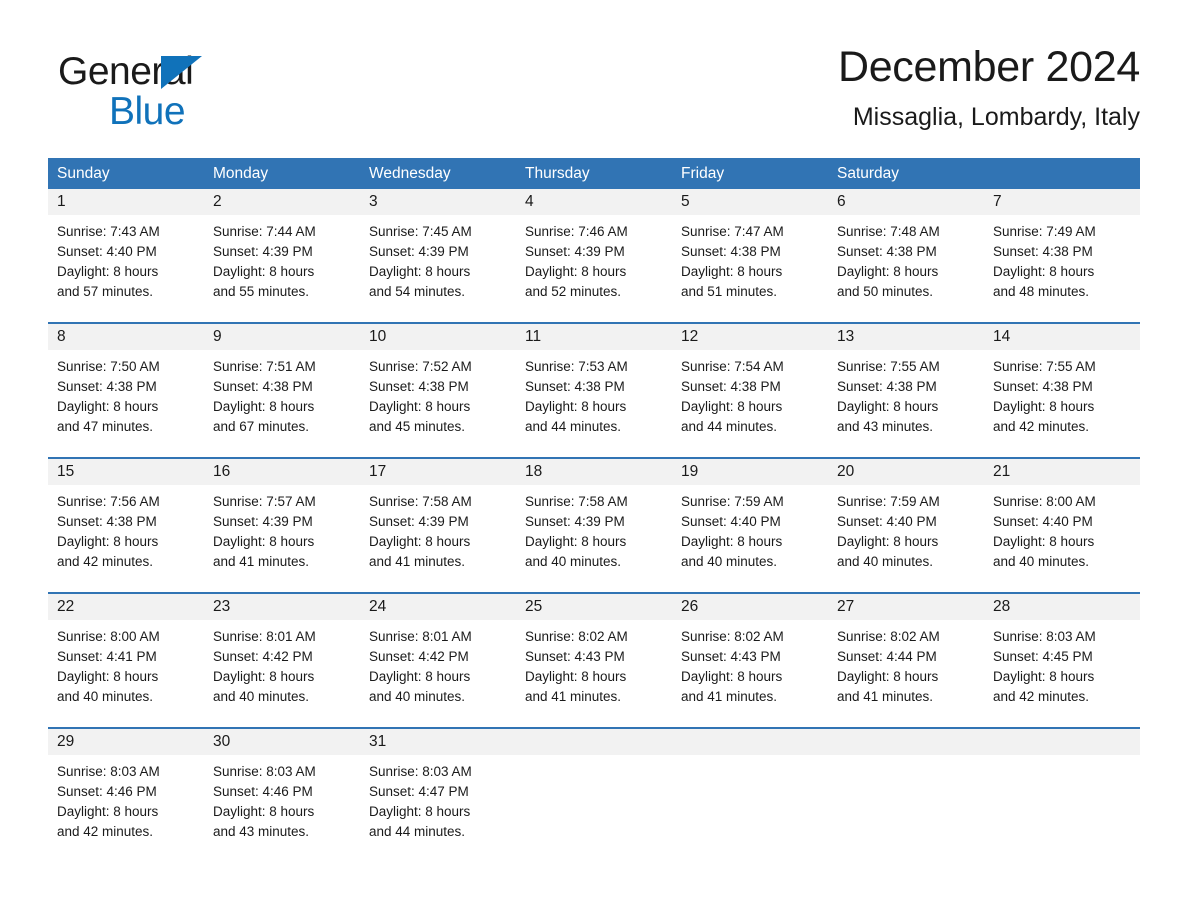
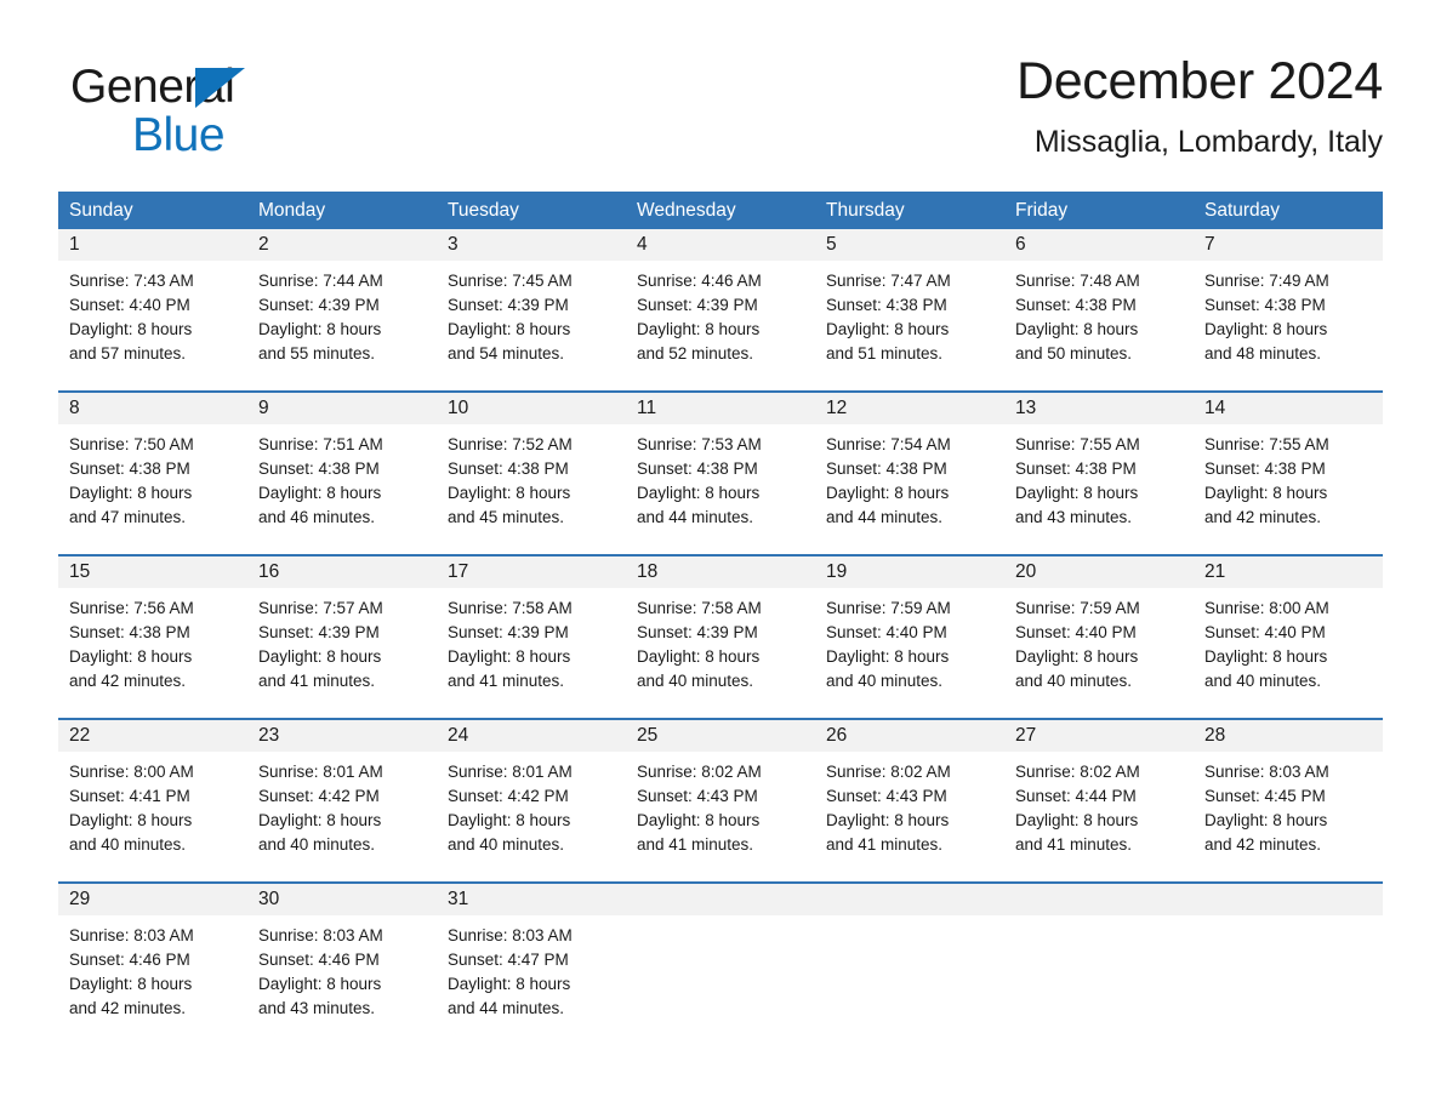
  General
  Blue
  December 2024
  Missaglia, Lombardy, Italy
  Sunday
  Monday
+ Tuesday
  Wednesday
  Thursday
  Friday
  Saturday
  1
  Sunrise: 7:43 AM
  Sunset: 4:40 PM
  Daylight: 8 hours
  and 57 minutes.
  2
  Sunrise: 7:44 AM
  Sunset: 4:39 PM
  Daylight: 8 hours
  and 55 minutes.
  3
  Sunrise: 7:45 AM
  Sunset: 4:39 PM
  Daylight: 8 hours
  and 54 minutes.
  4
- Sunrise: 7:46 AM
+ Sunrise: 4:46 AM
  Sunset: 4:39 PM
  Daylight: 8 hours
  and 52 minutes.
  5
  Sunrise: 7:47 AM
  Sunset: 4:38 PM
  Daylight: 8 hours
  and 51 minutes.
  6
  Sunrise: 7:48 AM
  Sunset: 4:38 PM
  Daylight: 8 hours
  and 50 minutes.
  7
  Sunrise: 7:49 AM
  Sunset: 4:38 PM
  Daylight: 8 hours
  and 48 minutes.
  8
  Sunrise: 7:50 AM
  Sunset: 4:38 PM
  Daylight: 8 hours
  and 47 minutes.
  9
  Sunrise: 7:51 AM
  Sunset: 4:38 PM
  Daylight: 8 hours
- and 67 minutes.
+ and 46 minutes.
  10
  Sunrise: 7:52 AM
  Sunset: 4:38 PM
  Daylight: 8 hours
  and 45 minutes.
  11
  Sunrise: 7:53 AM
  Sunset: 4:38 PM
  Daylight: 8 hours
  and 44 minutes.
  12
  Sunrise: 7:54 AM
  Sunset: 4:38 PM
  Daylight: 8 hours
  and 44 minutes.
  13
  Sunrise: 7:55 AM
  Sunset: 4:38 PM
  Daylight: 8 hours
  and 43 minutes.
  14
  Sunrise: 7:55 AM
  Sunset: 4:38 PM
  Daylight: 8 hours
  and 42 minutes.
  15
  Sunrise: 7:56 AM
  Sunset: 4:38 PM
  Daylight: 8 hours
  and 42 minutes.
  16
  Sunrise: 7:57 AM
  Sunset: 4:39 PM
  Daylight: 8 hours
  and 41 minutes.
  17
  Sunrise: 7:58 AM
  Sunset: 4:39 PM
  Daylight: 8 hours
  and 41 minutes.
  18
  Sunrise: 7:58 AM
  Sunset: 4:39 PM
  Daylight: 8 hours
  and 40 minutes.
  19
  Sunrise: 7:59 AM
  Sunset: 4:40 PM
  Daylight: 8 hours
  and 40 minutes.
  20
  Sunrise: 7:59 AM
  Sunset: 4:40 PM
  Daylight: 8 hours
  and 40 minutes.
  21
  Sunrise: 8:00 AM
  Sunset: 4:40 PM
  Daylight: 8 hours
  and 40 minutes.
  22
  Sunrise: 8:00 AM
  Sunset: 4:41 PM
  Daylight: 8 hours
  and 40 minutes.
  23
  Sunrise: 8:01 AM
  Sunset: 4:42 PM
  Daylight: 8 hours
  and 40 minutes.
  24
  Sunrise: 8:01 AM
  Sunset: 4:42 PM
  Daylight: 8 hours
  and 40 minutes.
  25
  Sunrise: 8:02 AM
  Sunset: 4:43 PM
  Daylight: 8 hours
  and 41 minutes.
  26
  Sunrise: 8:02 AM
  Sunset: 4:43 PM
  Daylight: 8 hours
  and 41 minutes.
  27
  Sunrise: 8:02 AM
  Sunset: 4:44 PM
  Daylight: 8 hours
  and 41 minutes.
  28
  Sunrise: 8:03 AM
  Sunset: 4:45 PM
  Daylight: 8 hours
  and 42 minutes.
  29
  Sunrise: 8:03 AM
  Sunset: 4:46 PM
  Daylight: 8 hours
  and 42 minutes.
  30
  Sunrise: 8:03 AM
  Sunset: 4:46 PM
  Daylight: 8 hours
  and 43 minutes.
  31
  Sunrise: 8:03 AM
  Sunset: 4:47 PM
  Daylight: 8 hours
  and 44 minutes.
